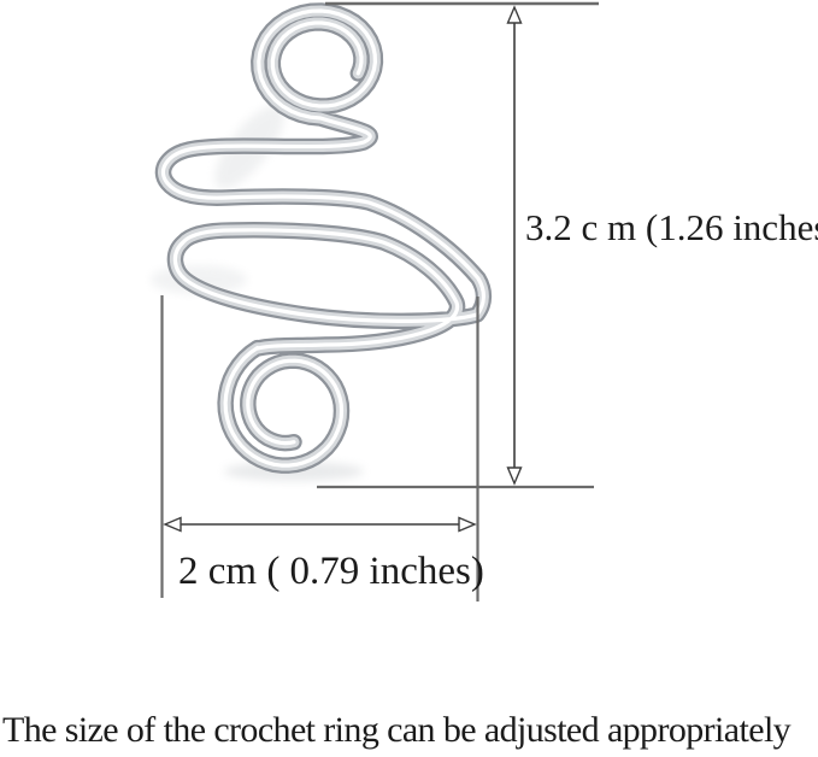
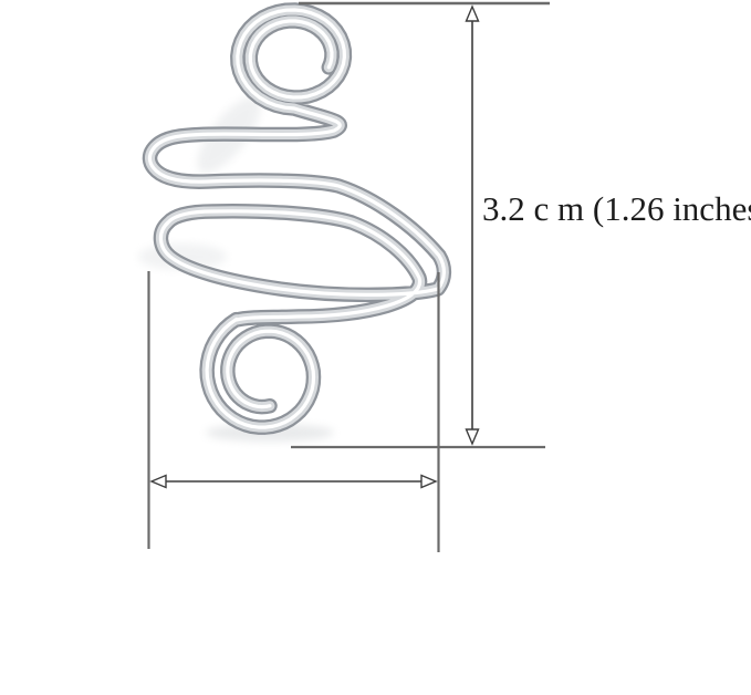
  3.2 c m (1.26 inche
- 2 cm ( 0.79 inches)
- The size of the crochet ring can be adjusted appropriately
